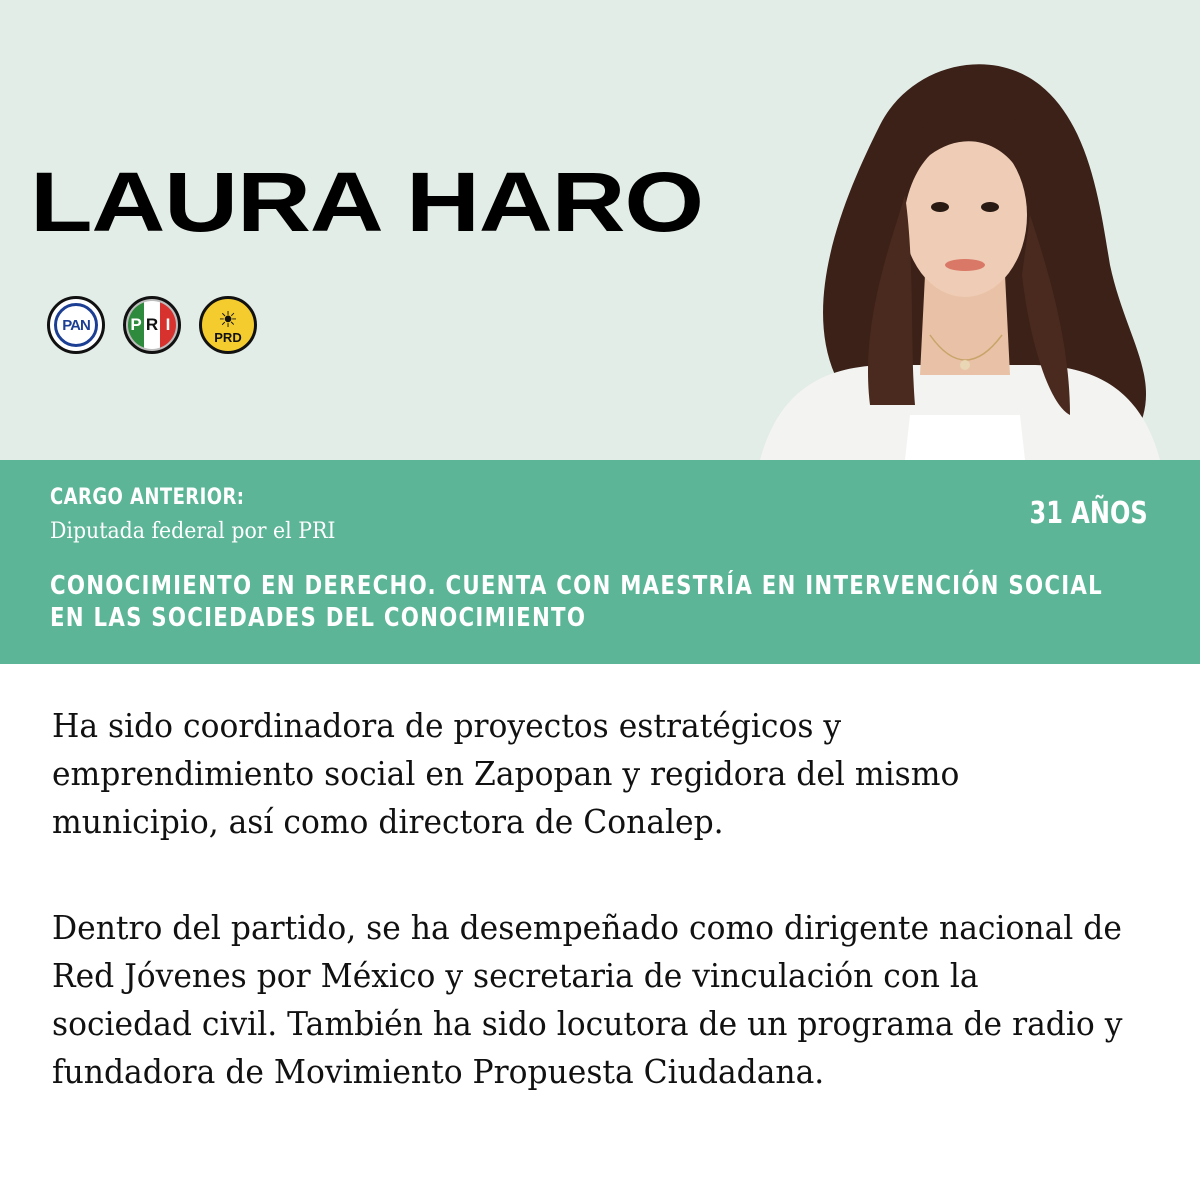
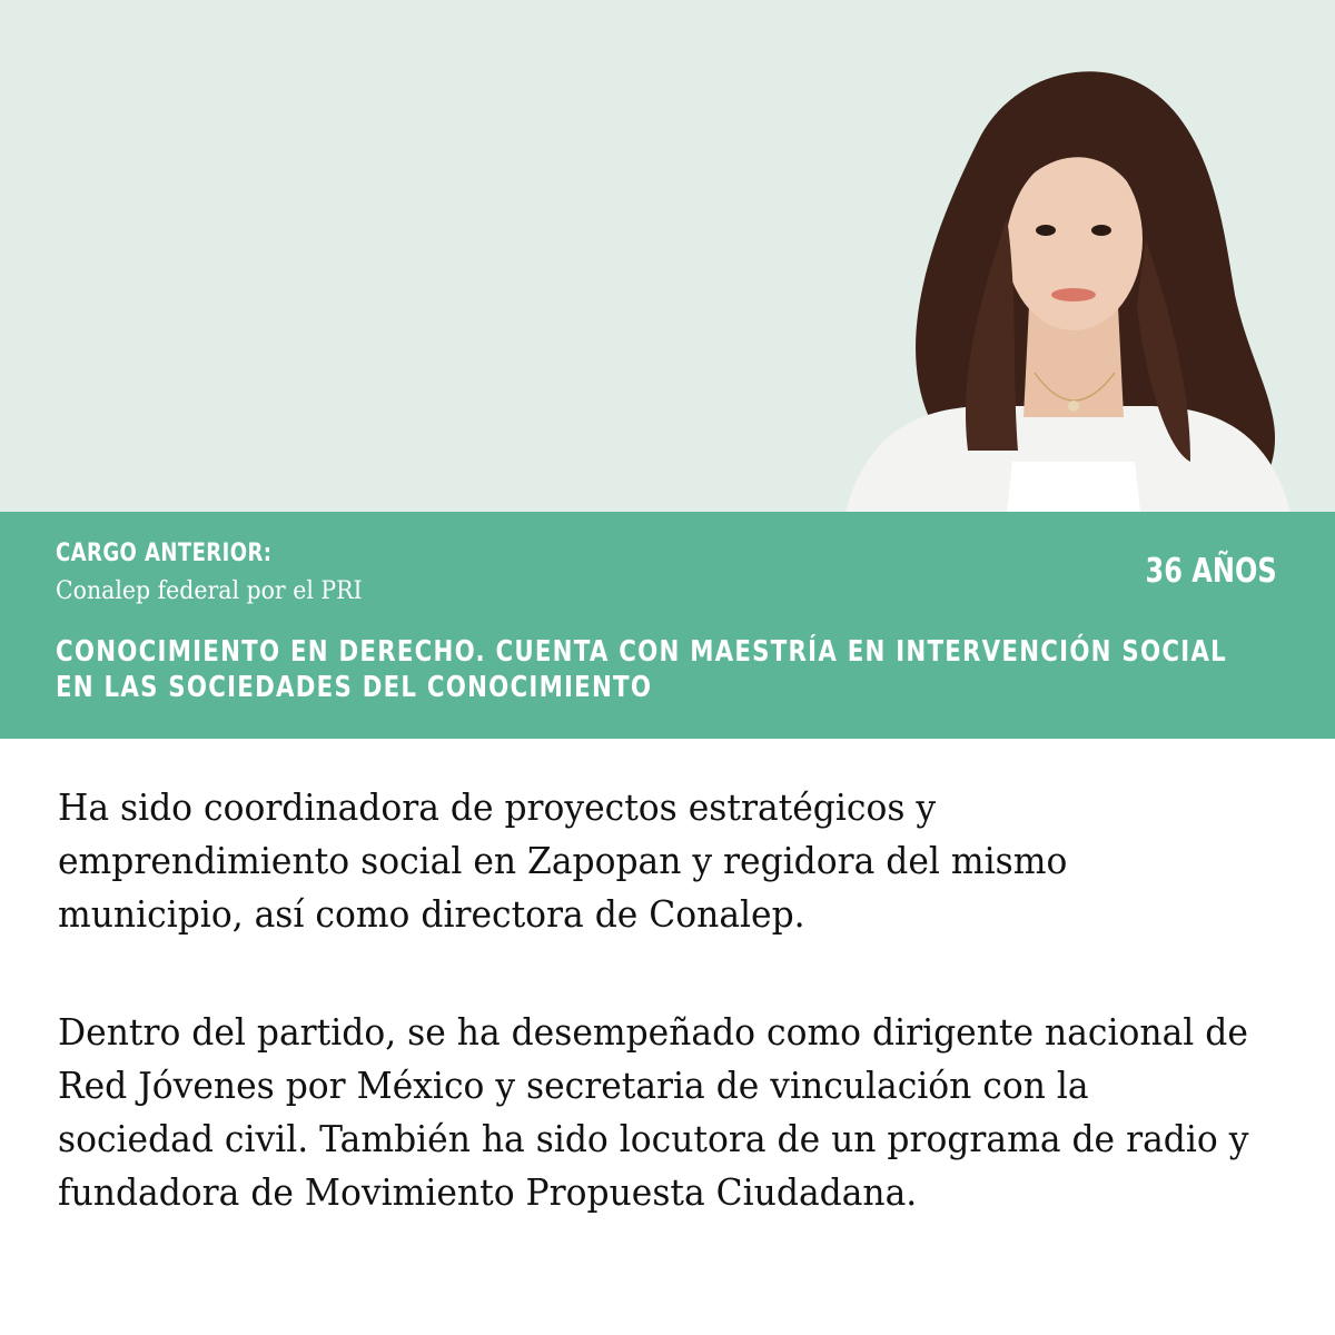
- LAURA HARO
- PAN
- P
- R
- I
- ☀
- PRD
  CARGO ANTERIOR:
- Diputada federal por el PRI
+ Conalep federal por el PRI
- 31 AÑOS
+ 36 AÑOS
  CONOCIMIENTO EN DERECHO. CUENTA CON MAESTRÍA EN INTERVENCIÓN SOCIAL EN LAS SOCIEDADES DEL CONOCIMIENTO
  Ha sido coordinadora de proyectos estratégicos y emprendimiento social en Zapopan y regidora del mismo municipio, así como directora de Conalep.
  Dentro del partido, se ha desempeñado como dirigente nacional de Red Jóvenes por México y secretaria de vinculación con la sociedad civil. También ha sido locutora de un programa de radio y fundadora de Movimiento Propuesta Ciudadana.
